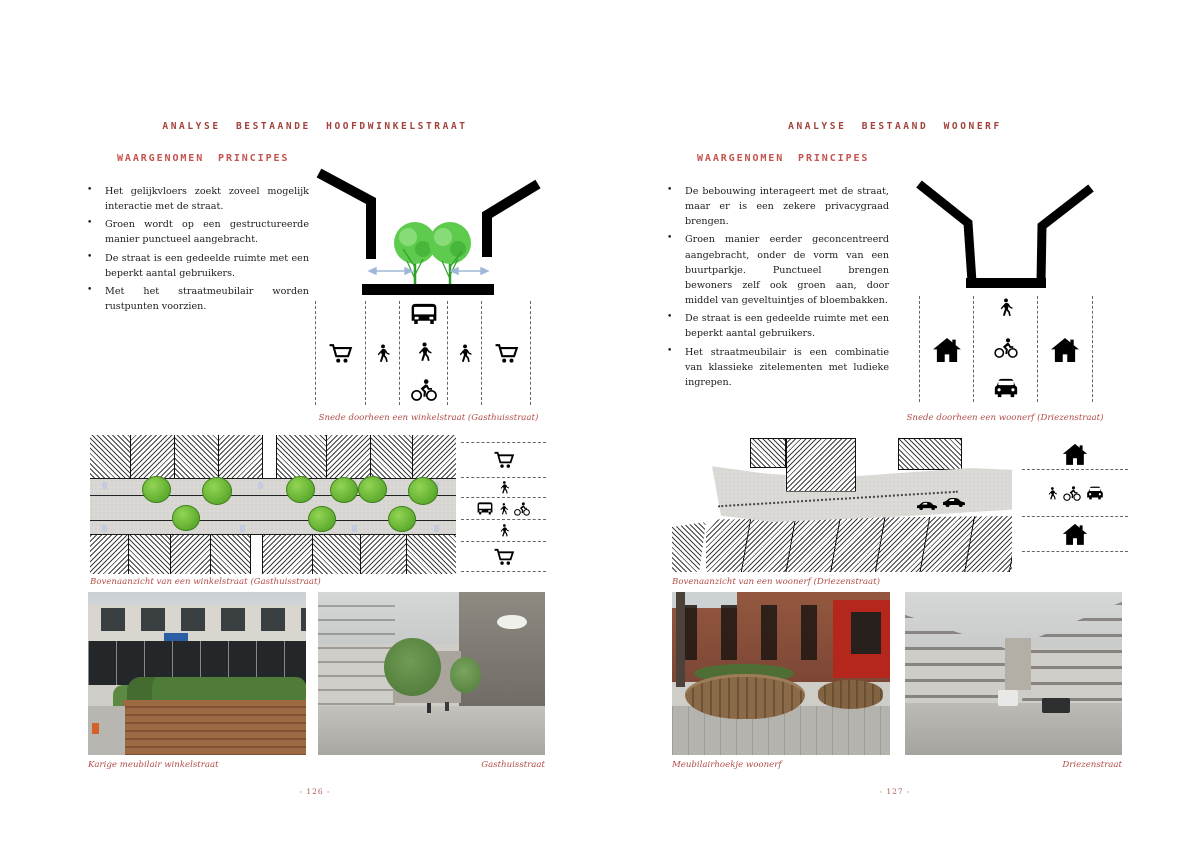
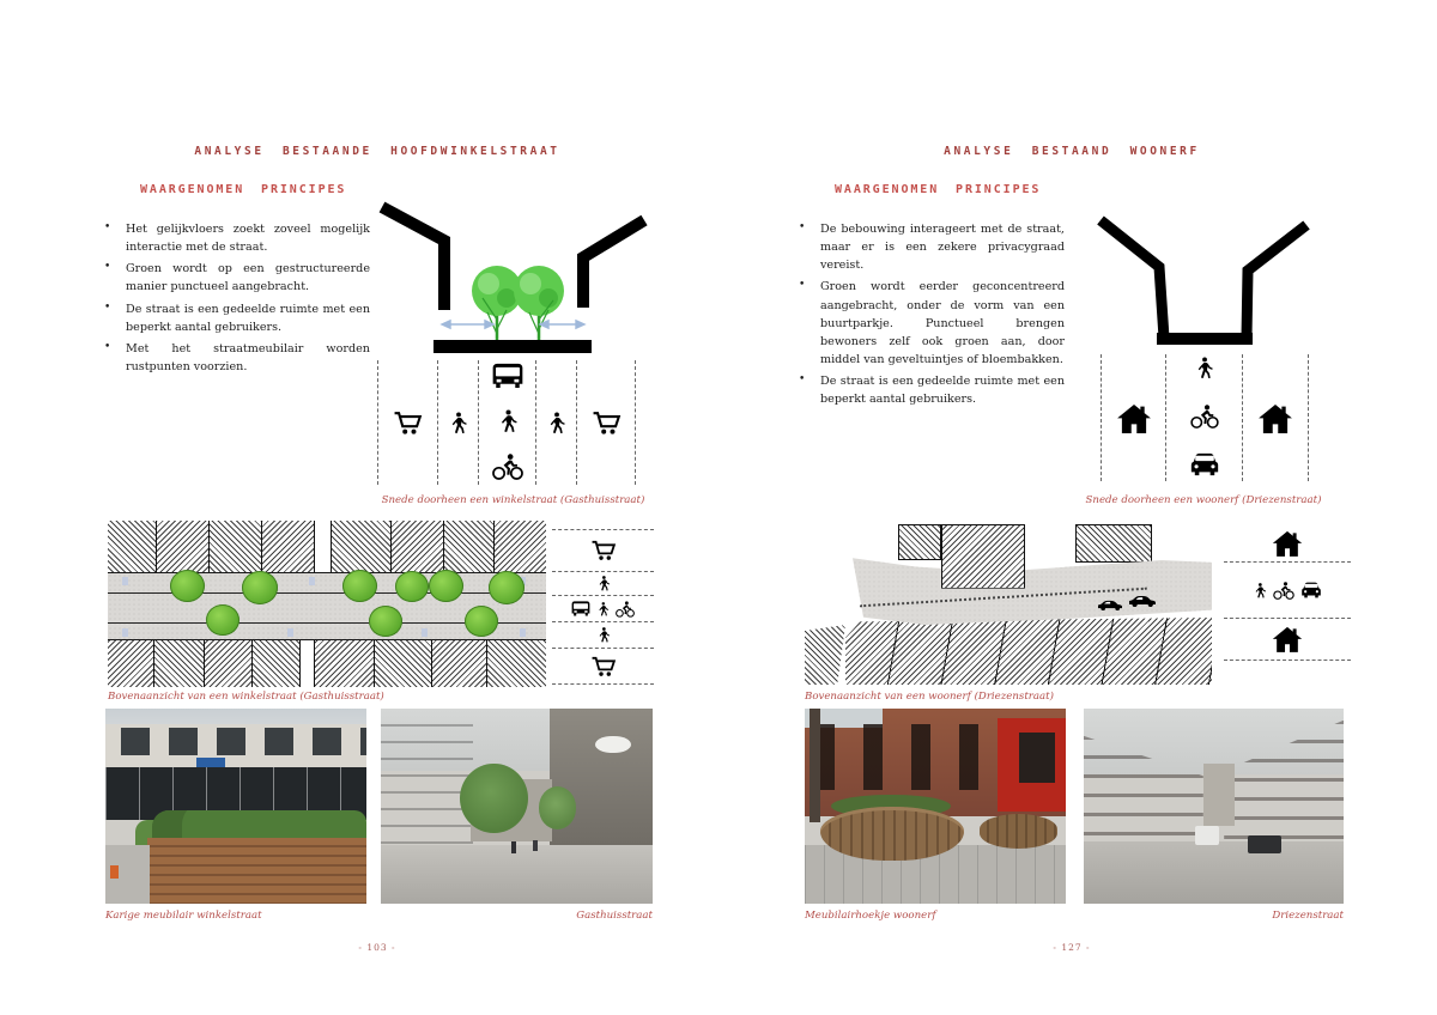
  ANALYSE BESTAANDE HOOFDWINKELSTRAAT
  WAARGENOMEN PRINCIPES
  Het gelijkvloers zoekt zoveel mogelijk interactie met de straat.
  Groen wordt op een gestructureerde manier punctueel aangebracht.
  De straat is een gedeelde ruimte met een beperkt aantal gebruikers.
  Met het straatmeubilair worden rustpunten voorzien.
  Snede doorheen een winkelstraat (Gasthuisstraat)
  Bovenaanzicht van een winkelstraat (Gasthuisstraat)
  Karige meubilair winkelstraat
  Gasthuisstraat
- - 126 -
+ - 103 -
  ANALYSE BESTAAND WOONERF
  WAARGENOMEN PRINCIPES
- De bebouwing interageert met de straat, maar er is een zekere privacygraad brengen.
+ De bebouwing interageert met de straat, maar er is een zekere privacygraad vereist.
- Groen manier eerder geconcentreerd aangebracht, onder de vorm van een buurtparkje. Punctueel brengen bewoners zelf ook groen aan, door middel van geveltuintjes of bloembakken.
+ Groen wordt eerder geconcentreerd aangebracht, onder de vorm van een buurtparkje. Punctueel brengen bewoners zelf ook groen aan, door middel van geveltuintjes of bloembakken.
  De straat is een gedeelde ruimte met een beperkt aantal gebruikers.
- Het straatmeubilair is een combinatie van klassieke zitelementen met ludieke ingrepen.
  Snede doorheen een woonerf (Driezenstraat)
  Bovenaanzicht van een woonerf (Driezenstraat)
  Meubilairhoekje woonerf
  Driezenstraat
  - 127 -
